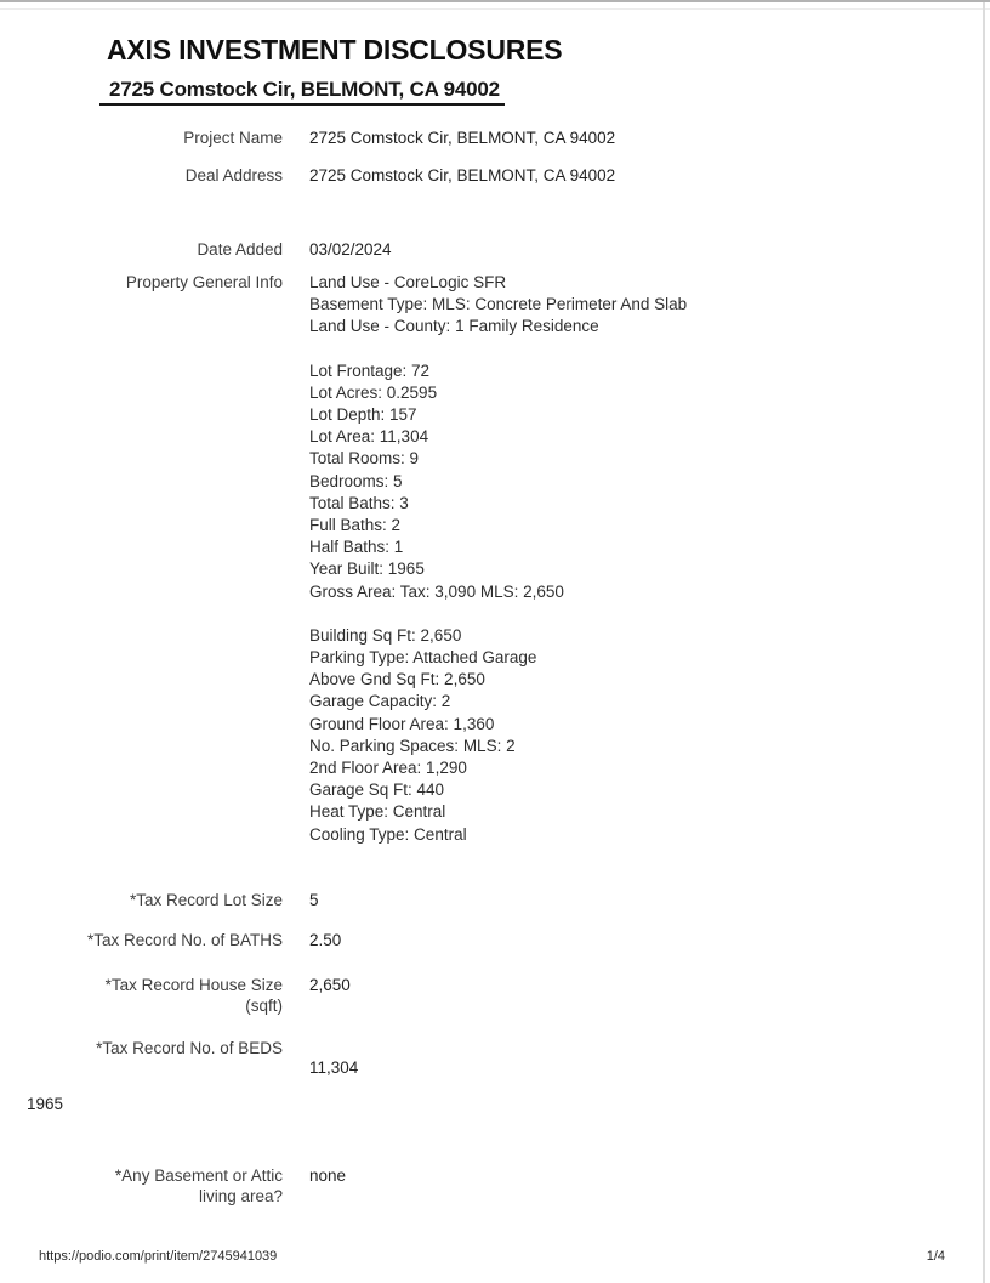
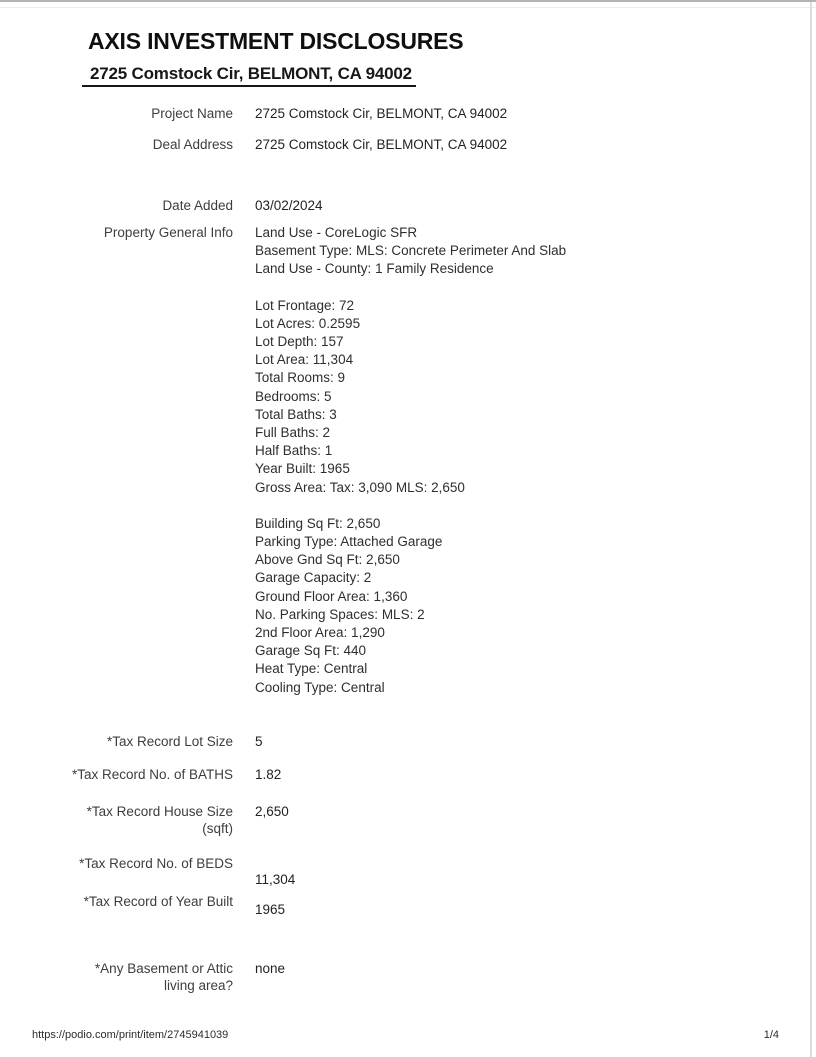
  AXIS INVESTMENT DISCLOSURES
  2725 Comstock Cir, BELMONT, CA 94002
  Project Name
  2725 Comstock Cir, BELMONT, CA 94002
  Deal Address
  2725 Comstock Cir, BELMONT, CA 94002
  Date Added
  03/02/2024
  Property General Info
  Land Use - CoreLogic SFR
  Basement Type: MLS: Concrete Perimeter And Slab
  Land Use - County: 1 Family Residence
  Lot Frontage: 72
  Lot Acres: 0.2595
  Lot Depth: 157
  Lot Area: 11,304
  Total Rooms: 9
  Bedrooms: 5
  Total Baths: 3
  Full Baths: 2
  Half Baths: 1
  Year Built: 1965
  Gross Area: Tax: 3,090 MLS: 2,650
  Building Sq Ft: 2,650
  Parking Type: Attached Garage
  Above Gnd Sq Ft: 2,650
  Garage Capacity: 2
  Ground Floor Area: 1,360
  No. Parking Spaces: MLS: 2
  2nd Floor Area: 1,290
  Garage Sq Ft: 440
  Heat Type: Central
  Cooling Type: Central
  *Tax Record Lot Size
  5
  *Tax Record No. of BATHS
- 2.50
+ 1.82
  *Tax Record House Size
  (sqft)
  2,650
  *Tax Record No. of BEDS
  11,304
+ *Tax Record of Year Built
  1965
  *Any Basement or Attic
  living area?
  none
  https://podio.com/print/item/2745941039
  1/4
